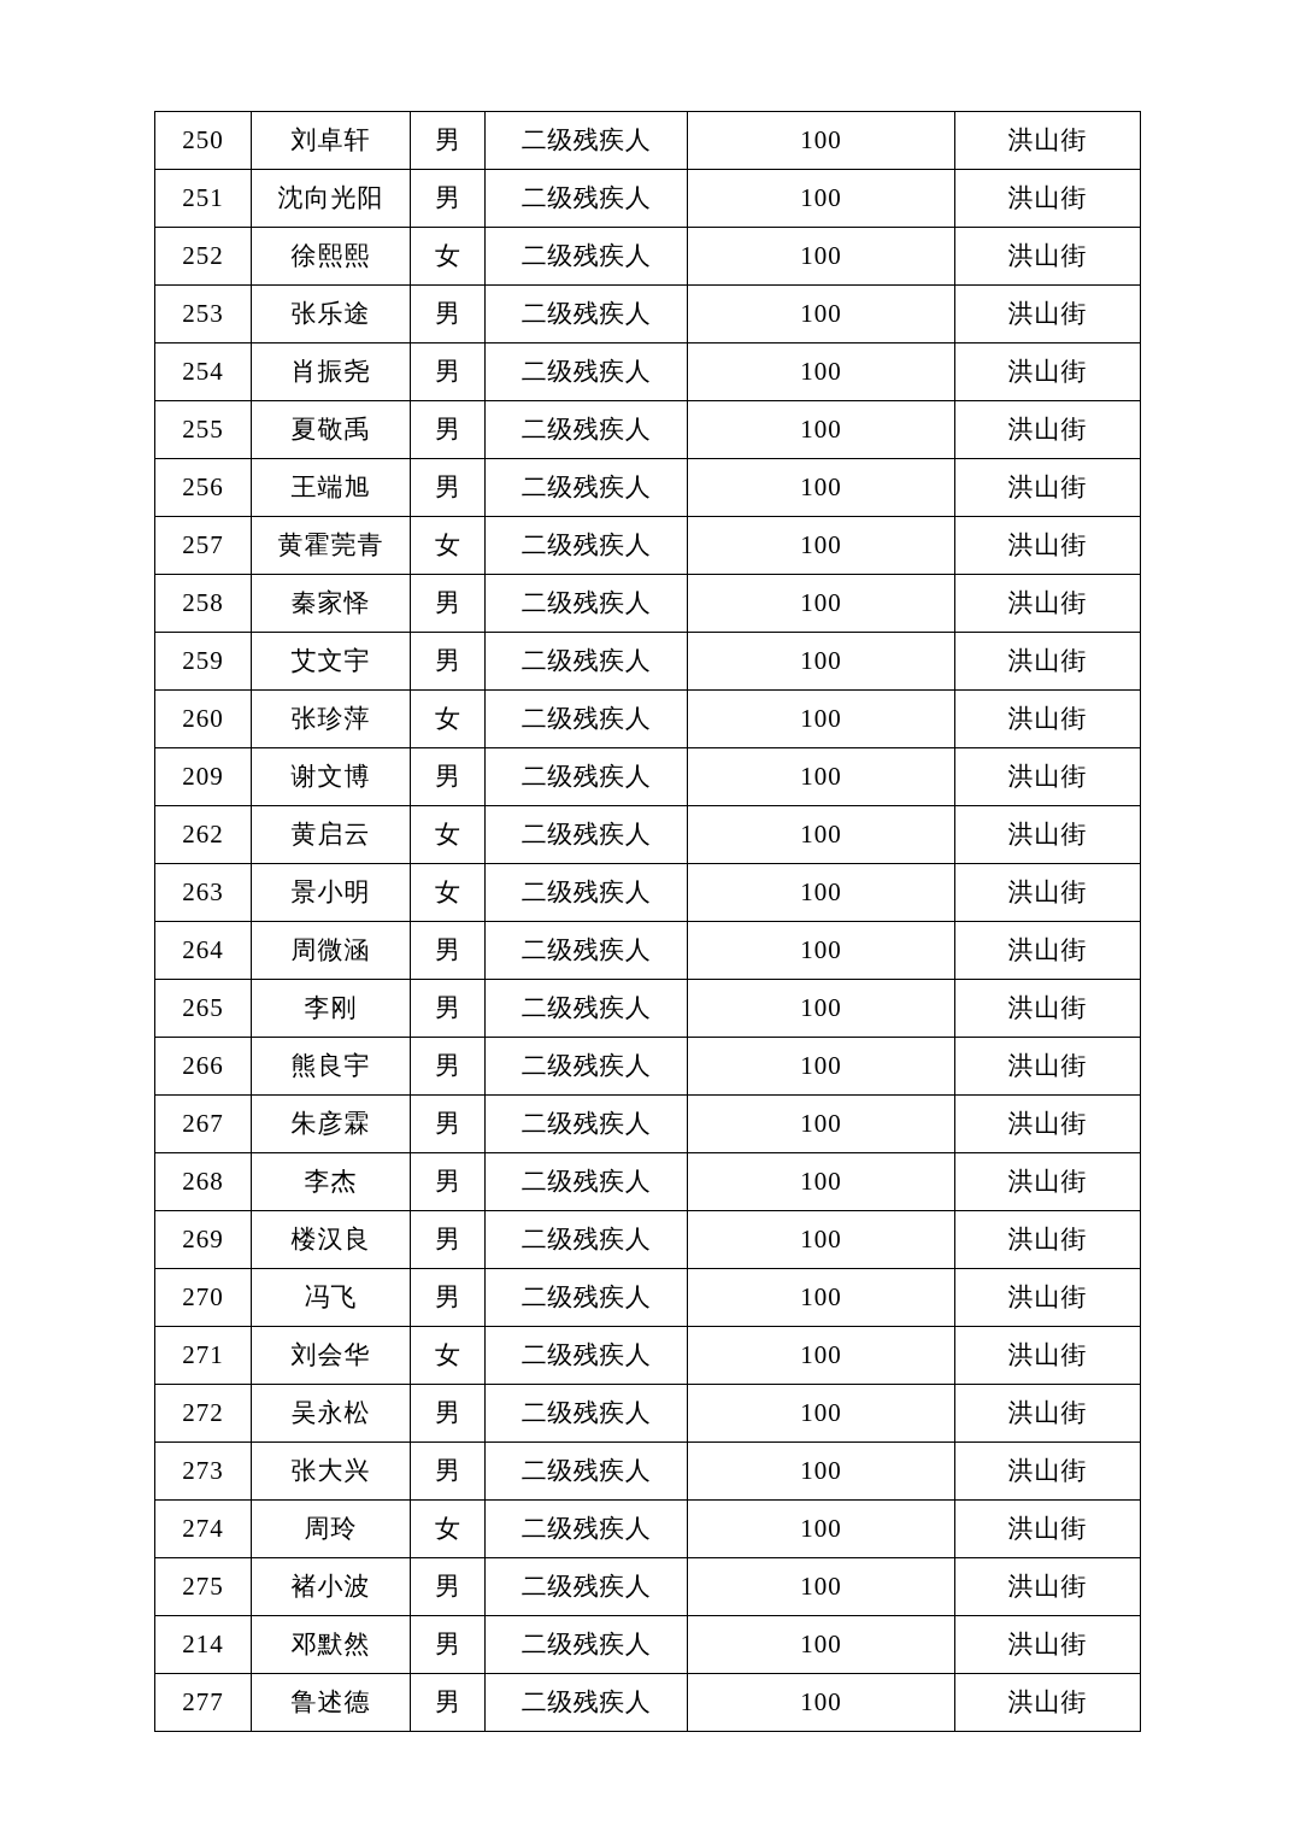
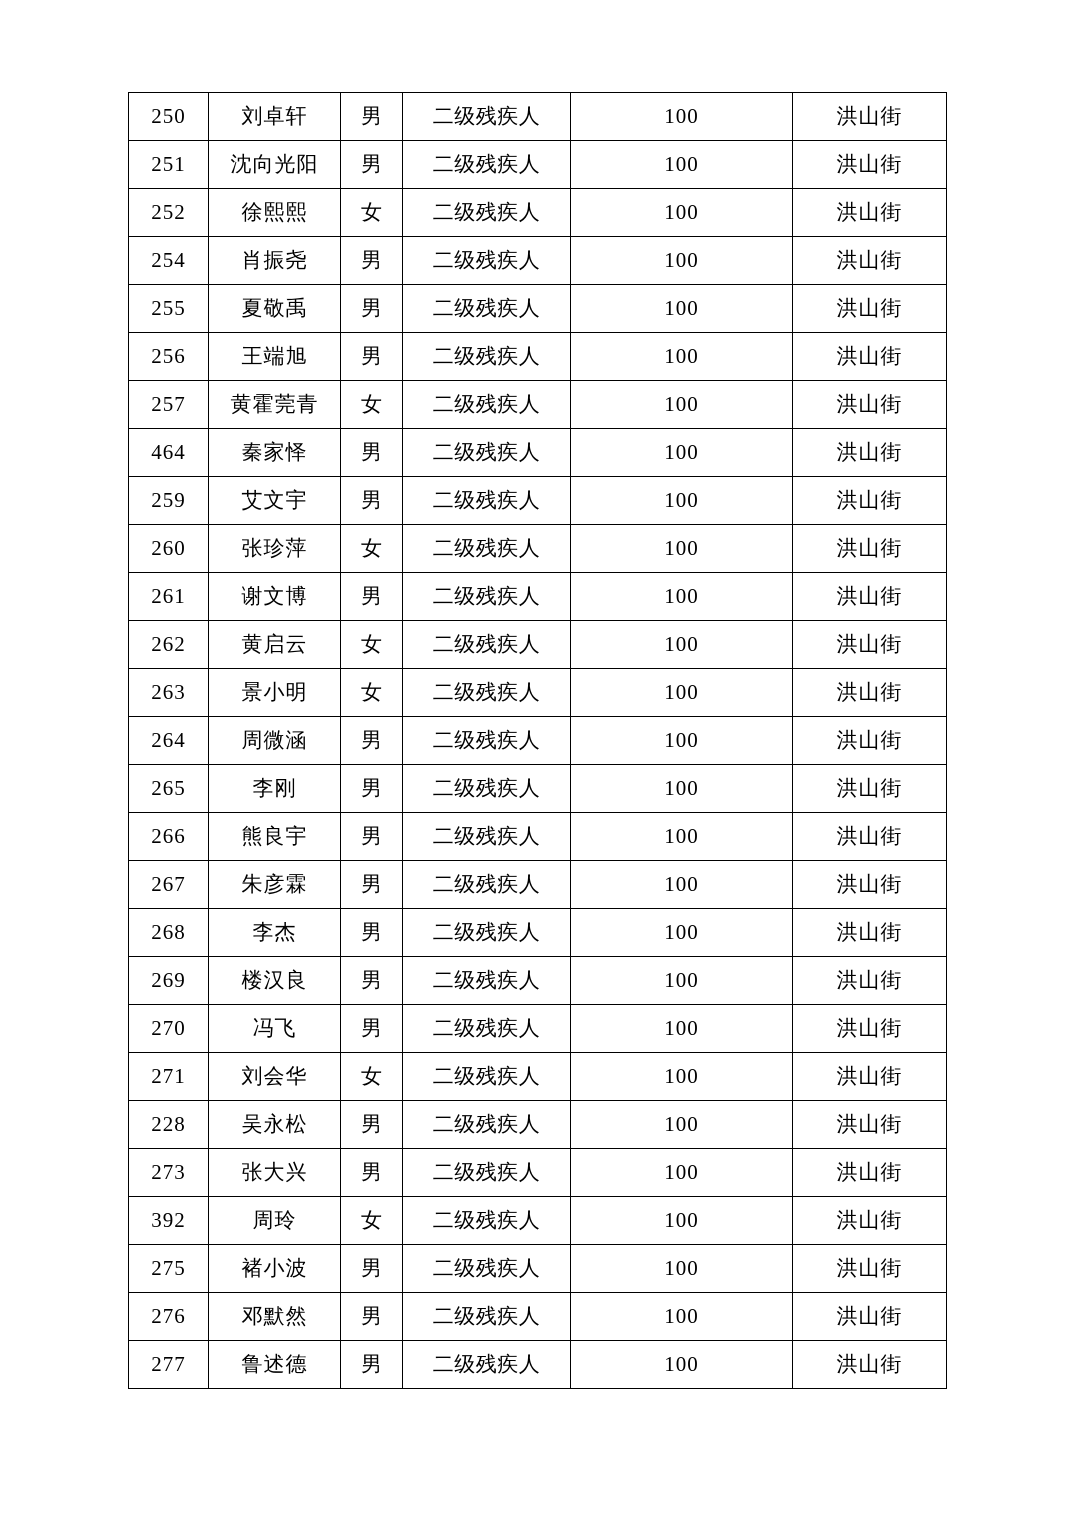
  250	刘卓轩	男	二级残疾人	100	洪山街
  251	沈向光阳	男	二级残疾人	100	洪山街
  252	徐熙熙	女	二级残疾人	100	洪山街
- 253	张乐途	男	二级残疾人	100	洪山街
  254	肖振尧	男	二级残疾人	100	洪山街
  255	夏敬禹	男	二级残疾人	100	洪山街
  256	王端旭	男	二级残疾人	100	洪山街
  257	黄霍莞青	女	二级残疾人	100	洪山街
- 258	秦家怿	男	二级残疾人	100	洪山街
+ 464	秦家怿	男	二级残疾人	100	洪山街
  259	艾文宇	男	二级残疾人	100	洪山街
  260	张珍萍	女	二级残疾人	100	洪山街
- 209	谢文博	男	二级残疾人	100	洪山街
+ 261	谢文博	男	二级残疾人	100	洪山街
  262	黄启云	女	二级残疾人	100	洪山街
  263	景小明	女	二级残疾人	100	洪山街
  264	周微涵	男	二级残疾人	100	洪山街
  265	李刚	男	二级残疾人	100	洪山街
  266	熊良宇	男	二级残疾人	100	洪山街
  267	朱彦霖	男	二级残疾人	100	洪山街
  268	李杰	男	二级残疾人	100	洪山街
  269	楼汉良	男	二级残疾人	100	洪山街
  270	冯飞	男	二级残疾人	100	洪山街
  271	刘会华	女	二级残疾人	100	洪山街
- 272	吴永松	男	二级残疾人	100	洪山街
+ 228	吴永松	男	二级残疾人	100	洪山街
  273	张大兴	男	二级残疾人	100	洪山街
- 274	周玲	女	二级残疾人	100	洪山街
+ 392	周玲	女	二级残疾人	100	洪山街
  275	褚小波	男	二级残疾人	100	洪山街
- 214	邓默然	男	二级残疾人	100	洪山街
+ 276	邓默然	男	二级残疾人	100	洪山街
  277	鲁述德	男	二级残疾人	100	洪山街
